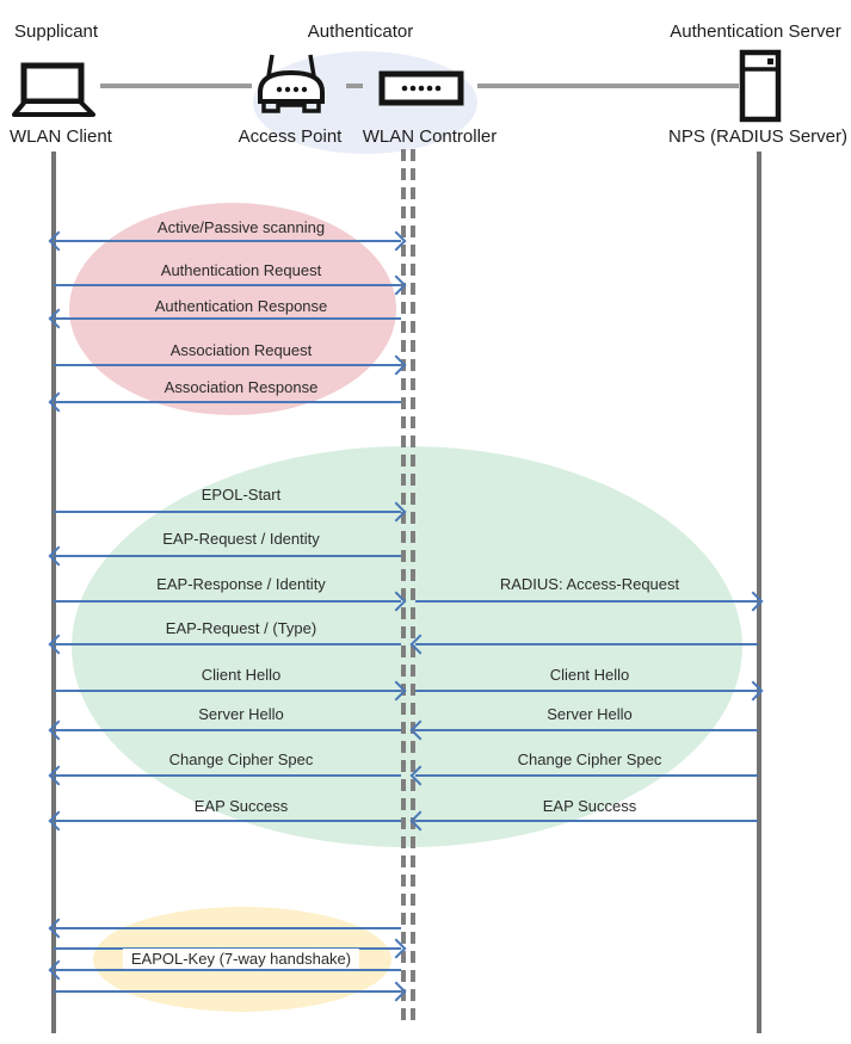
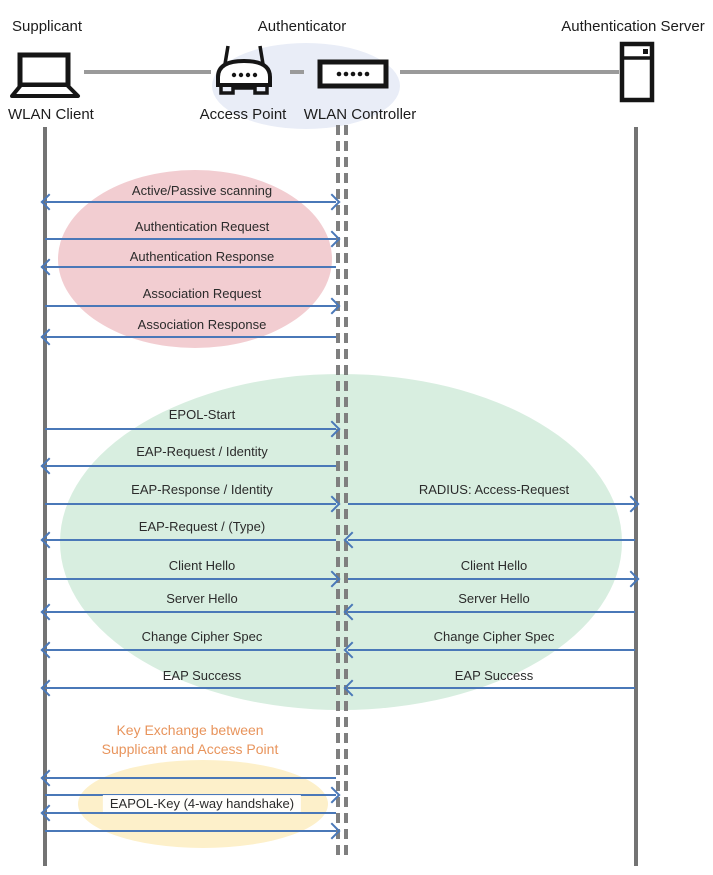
  Supplicant
  Authenticator
  Authentication Server
  WLAN Client
  Access Point
  WLAN Controller
- NPS (RADIUS Server)
  Active/Passive scanning
  Authentication Request
  Authentication Response
  Association Request
  Association Response
  EPOL-Start
  EAP-Request / Identity
  EAP-Response / Identity
  EAP-Request / (Type)
  Client Hello
  Server Hello
  Change Cipher Spec
  EAP Success
  RADIUS: Access-Request
  Client Hello
  Server Hello
  Change Cipher Spec
  EAP Success
+ Key Exchange between
+ Supplicant and Access Point
- EAPOL-Key (7-way handshake)
+ EAPOL-Key (4-way handshake)
